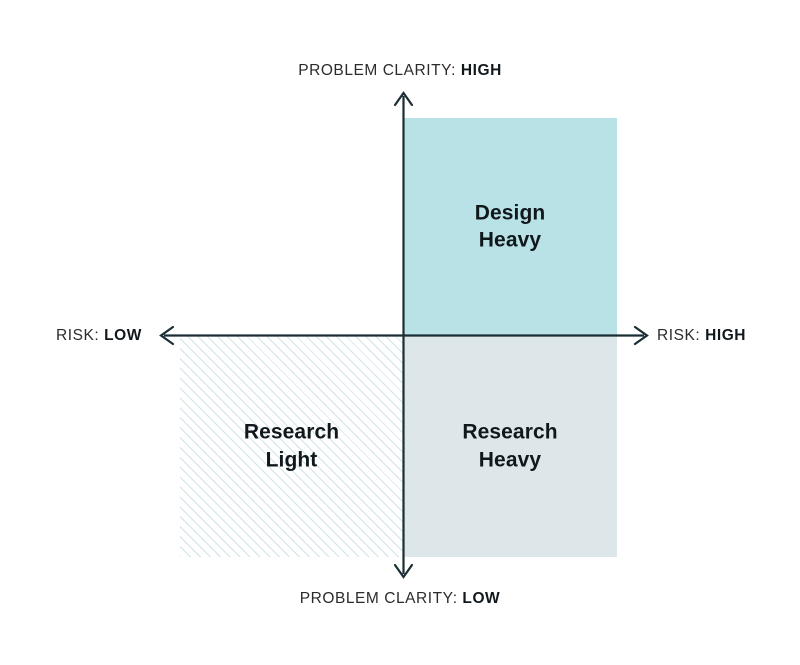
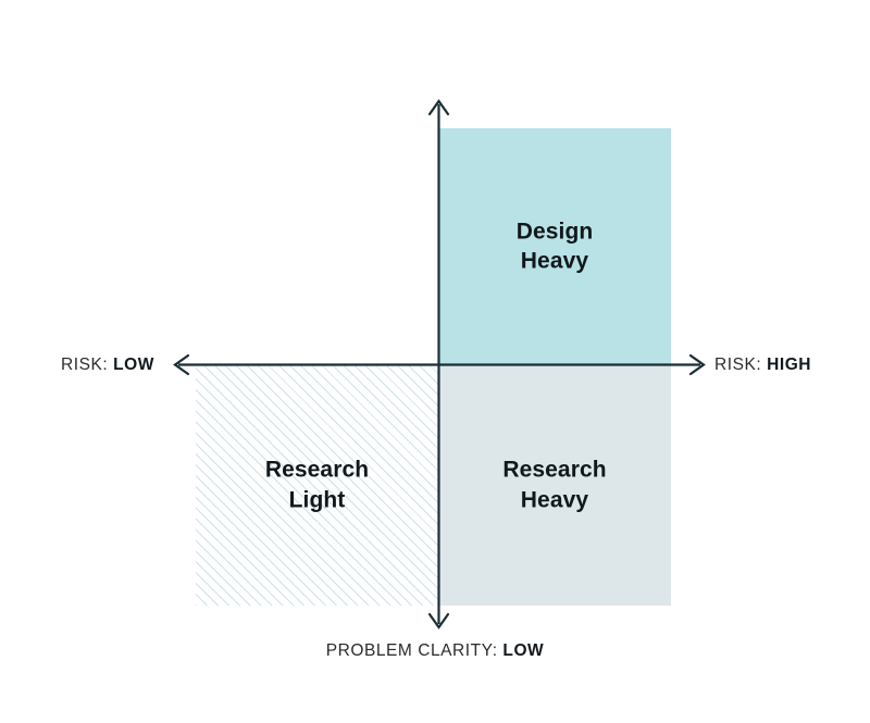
  Design
  Heavy
  Research
  Light
  Research
  Heavy
- PROBLEM CLARITY: HIGH
  PROBLEM CLARITY: LOW
  RISK: LOW
  RISK: HIGH
